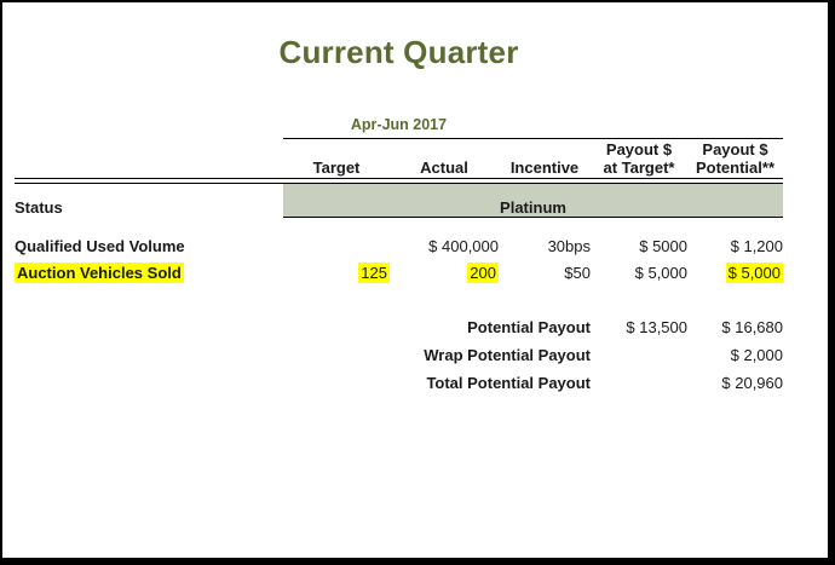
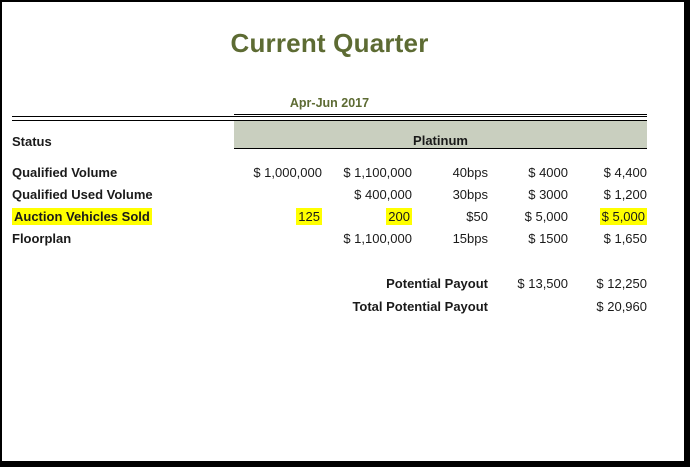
  Current Quarter
  Apr-Jun 2017
- 	Target	Actual	Incentive	Payout $at Target*	Payout $Potential**
  Status	Platinum
+ Qualified Volume	$ 1,000,000	$ 1,100,000	40bps	$ 4000	$ 4,400
- Qualified Used Volume		$ 400,000	30bps	$ 5000	$ 1,200
+ Qualified Used Volume		$ 400,000	30bps	$ 3000	$ 1,200
  Auction Vehicles Sold	125	200	$50	$ 5,000	$ 5,000
+ Floorplan		$ 1,100,000	15bps	$ 1500	$ 1,650
- Potential Payout	$ 13,500	$ 16,680
+ Potential Payout	$ 13,500	$ 12,250
- Wrap Potential Payout		$ 2,000
  Total Potential Payout		$ 20,960
